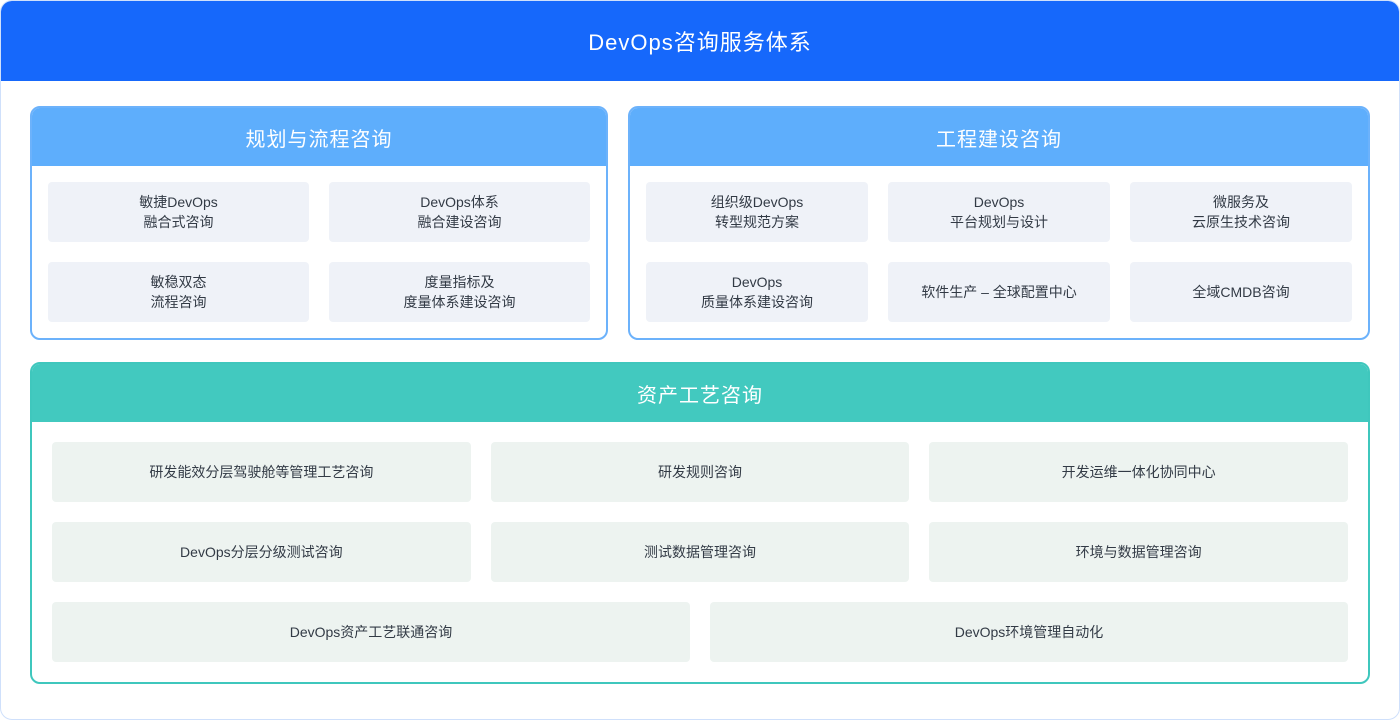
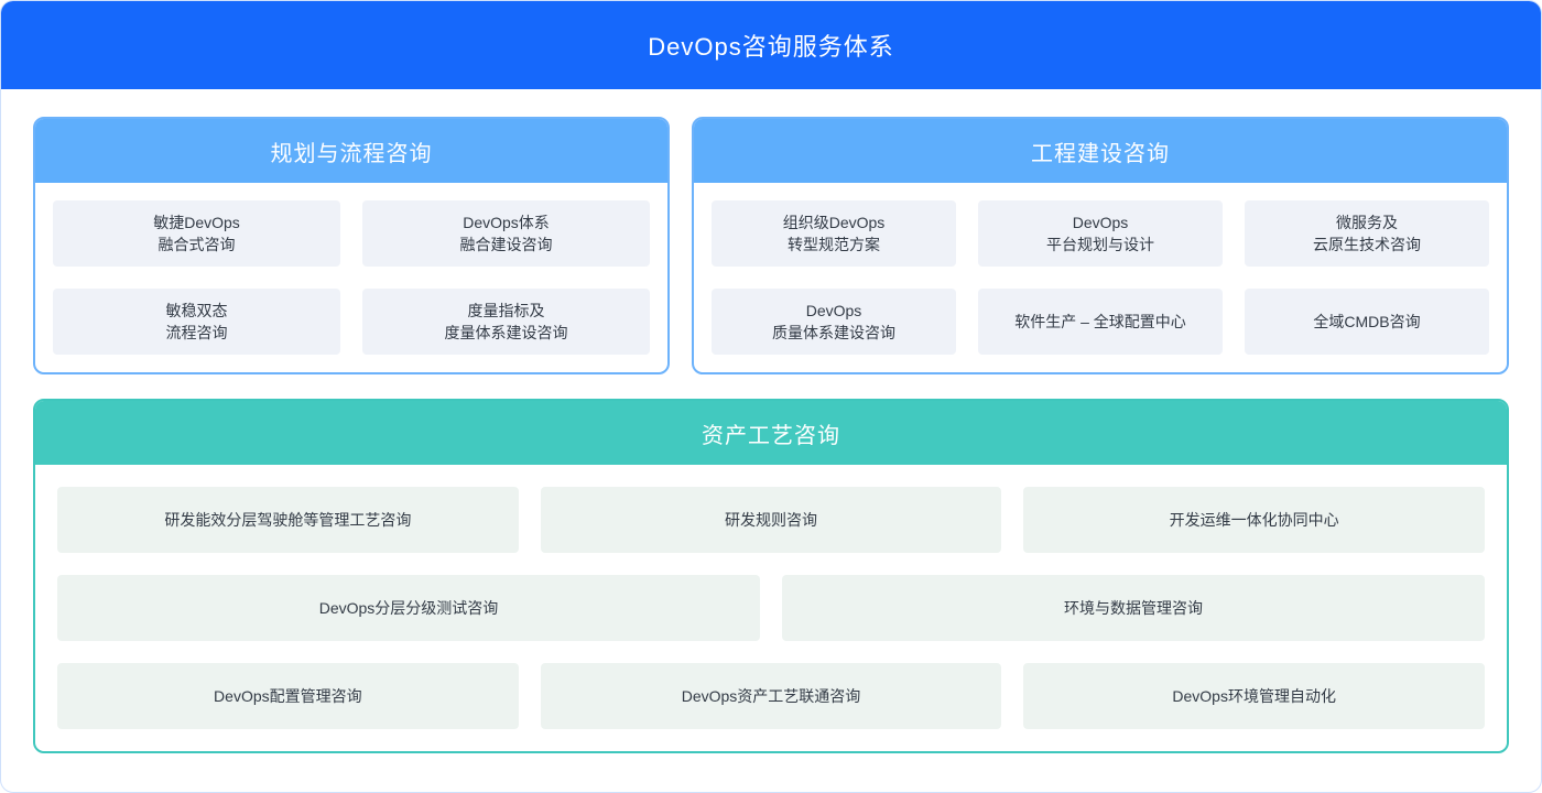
  DevOps咨询服务体系
  规划与流程咨询
  敏捷DevOps
  融合式咨询
  DevOps体系
  融合建设咨询
  敏稳双态
  流程咨询
  度量指标及
  度量体系建设咨询
  工程建设咨询
  组织级DevOps
  转型规范方案
  DevOps
  平台规划与设计
  微服务及
  云原生技术咨询
  DevOps
  质量体系建设咨询
  软件生产 – 全球配置中心
  全域CMDB咨询
  资产工艺咨询
  研发能效分层驾驶舱等管理工艺咨询
  研发规则咨询
  开发运维一体化协同中心
  DevOps分层分级测试咨询
- 测试数据管理咨询
  环境与数据管理咨询
+ DevOps配置管理咨询
  DevOps资产工艺联通咨询
  DevOps环境管理自动化
